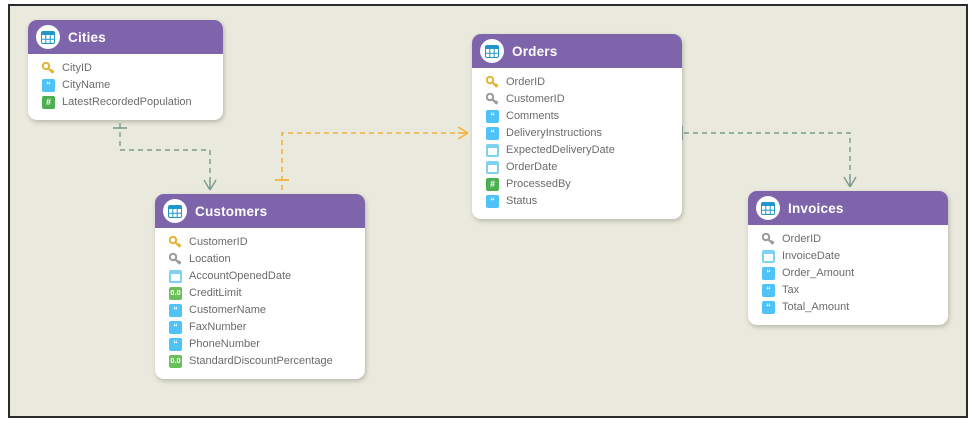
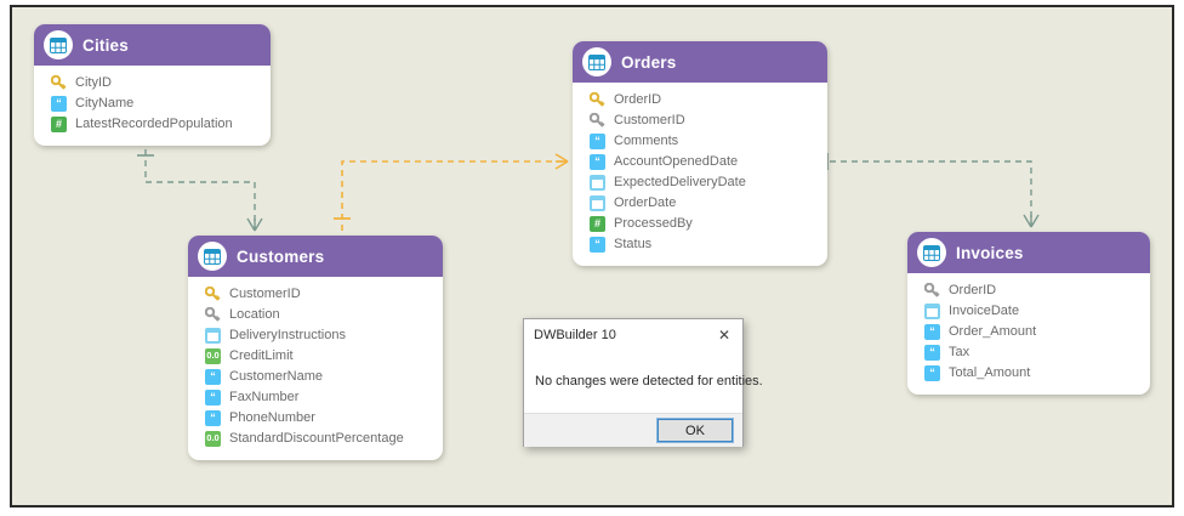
  Cities
  CityID
  “
  CityName
  #
  LatestRecordedPopulation
  Orders
  OrderID
  CustomerID
  “
  Comments
  “
- DeliveryInstructions
+ AccountOpenedDate
  ExpectedDeliveryDate
  OrderDate
  #
  ProcessedBy
  “
  Status
  Customers
  CustomerID
  Location
- AccountOpenedDate
+ DeliveryInstructions
  0.0
  CreditLimit
  “
  CustomerName
  “
  FaxNumber
  “
  PhoneNumber
  0.0
  StandardDiscountPercentage
  Invoices
  OrderID
  InvoiceDate
  “
  Order_Amount
  “
  Tax
  “
  Total_Amount
+ DWBuilder 10
+ ✕
+ No changes were detected for entities.
+ OK
